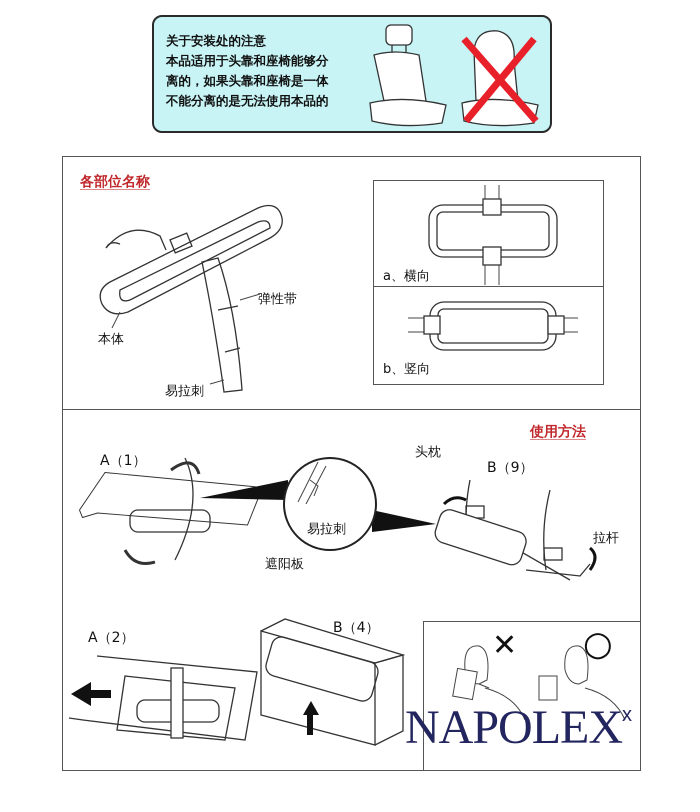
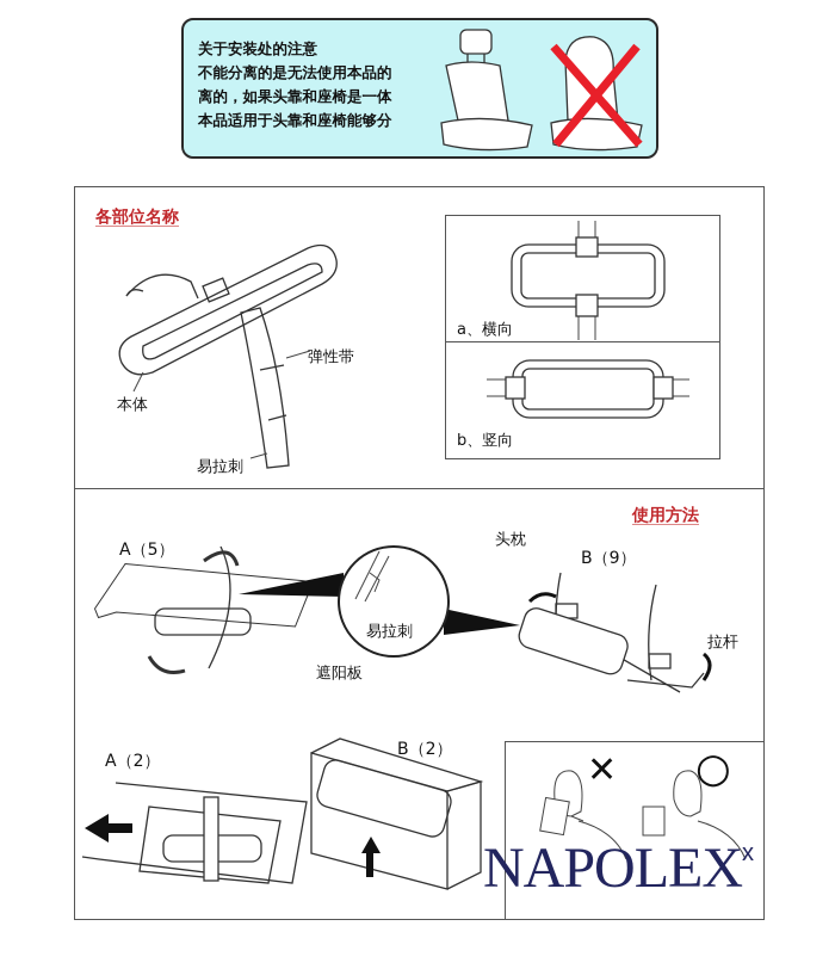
  关于安装处的注意
- 本品适用于头靠和座椅能够分
+ 不能分离的是无法使用本品的
  离的，如果头靠和座椅是一体
- 不能分离的是无法使用本品的
+ 本品适用于头靠和座椅能够分
  各部位名称
  本体
  弹性带
  易拉刺
  a、横向
  b、竖向
  使用方法
- A（1）
+ A（5）
  易拉刺
  遮阳板
  头枕
  B（9）
  拉杆
  A（2）
- B（4）
+ B（2）
  ✕
  ○
  NAPOLEXx
